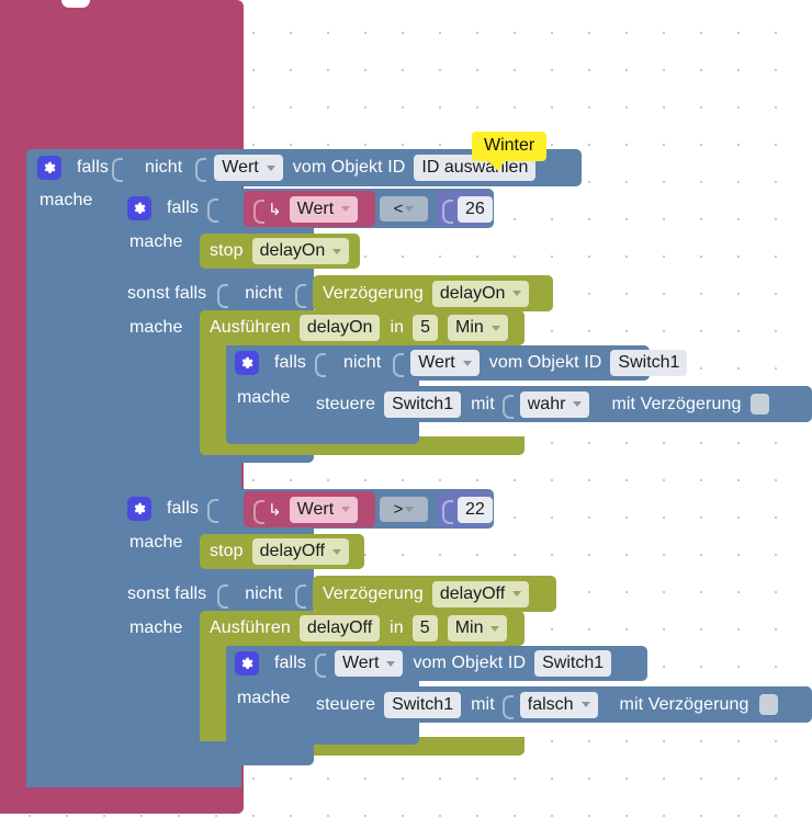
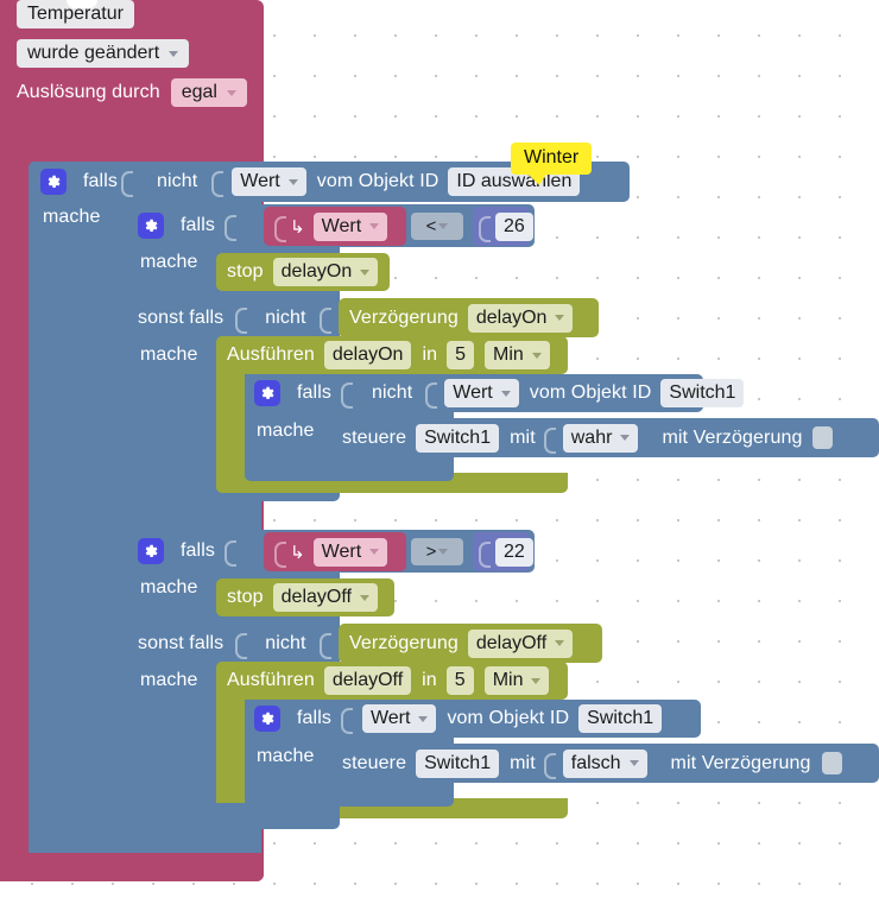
+ Temperatur
+ wurde geändert
+ Auslösung durch
+ egal
  falls
  nicht
  Wert
  vom Objekt ID
  ID auswlen
  mache
  falls
  ↳
  Wert
  <
  26
  mache
  stop
  delayOn
  sonst falls
  nicht
  Verzögerung
  delayOn
  mache
  Ausführen
  delayOn
  in
  5
  Min
  falls
  nicht
  Wert
  vom Objekt ID
  Switch1
  mache
  steuere
  Switch1
  mit
  wahr
  mit Verzögerung
  falls
  ↳
  Wert
  >
  22
  mache
  stop
  delayOff
  sonst falls
  nicht
  Verzögerung
  delayOff
  mache
  Ausführen
  delayOff
  in
  5
  Min
  falls
  Wert
  vom Objekt ID
  Switch1
  mache
  steuere
  Switch1
  mit
  falsch
  mit Verzögerung
  Winter
